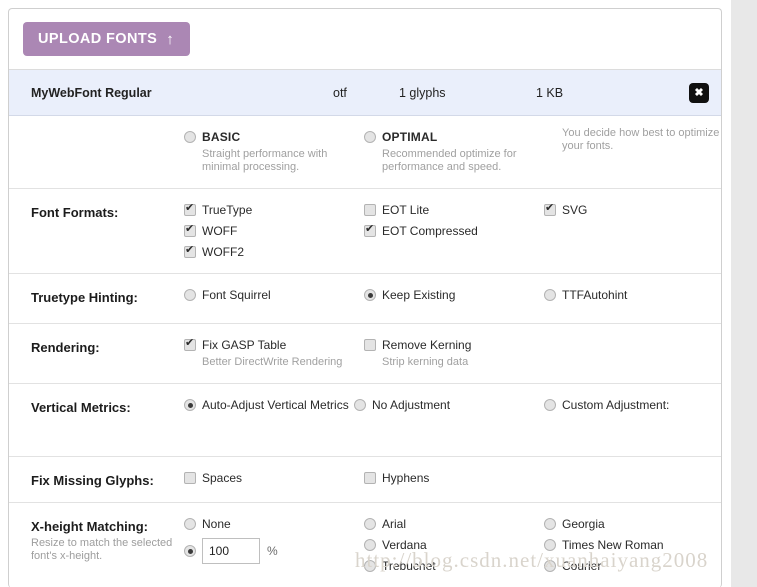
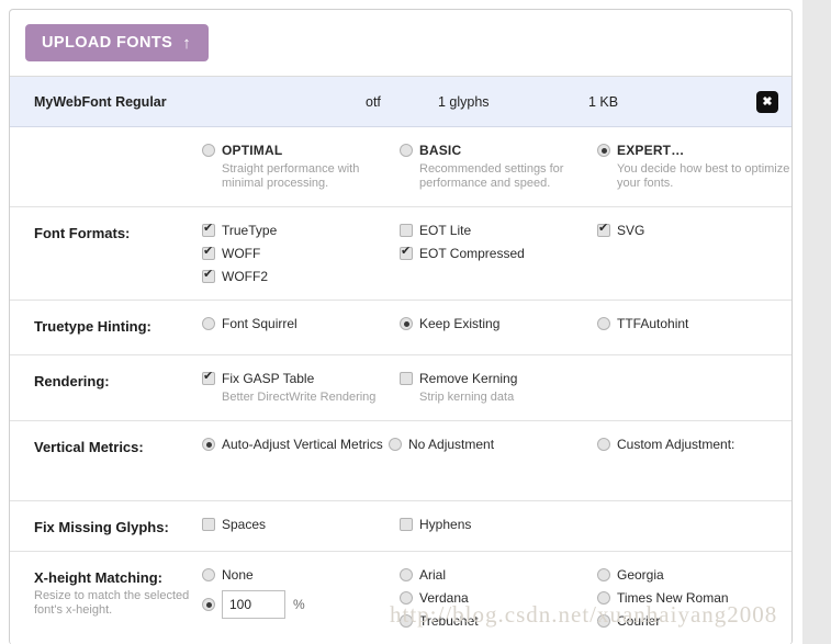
  UPLOAD FONTS
  ↑
  MyWebFont Regular
  otf
  1 glyphs
  1 KB
  ✖
- BASIC
+ OPTIMAL
  Straight performance with minimal processing.
- OPTIMAL
+ BASIC
- Recommended optimize for performance and speed.
+ Recommended settings for performance and speed.
+ EXPERT…
  You decide how best to optimize your fonts.
  Font Formats:
  TrueType
  WOFF
  WOFF2
  EOT Lite
  EOT Compressed
  SVG
  Truetype Hinting:
  Font Squirrel
  Keep Existing
  TTFAutohint
  Rendering:
  Fix GASP Table
  Better DirectWrite Rendering
  Remove Kerning
  Strip kerning data
  Vertical Metrics:
  Auto-Adjust Vertical Metrics
  No Adjustment
  Custom Adjustment:
  Fix Missing Glyphs:
  Spaces
  Hyphens
  X-height Matching:
  Resize to match the selected font's x-height.
  None
  100
  %
  Arial
  Verdana
  Trebuchet
  Georgia
  Times New Roman
  Courier
  http://blog.csdn.net/xuanhaiyang2008
